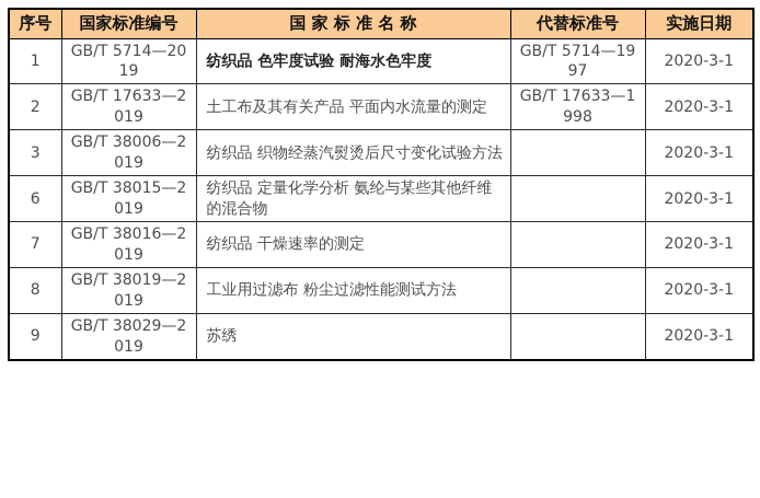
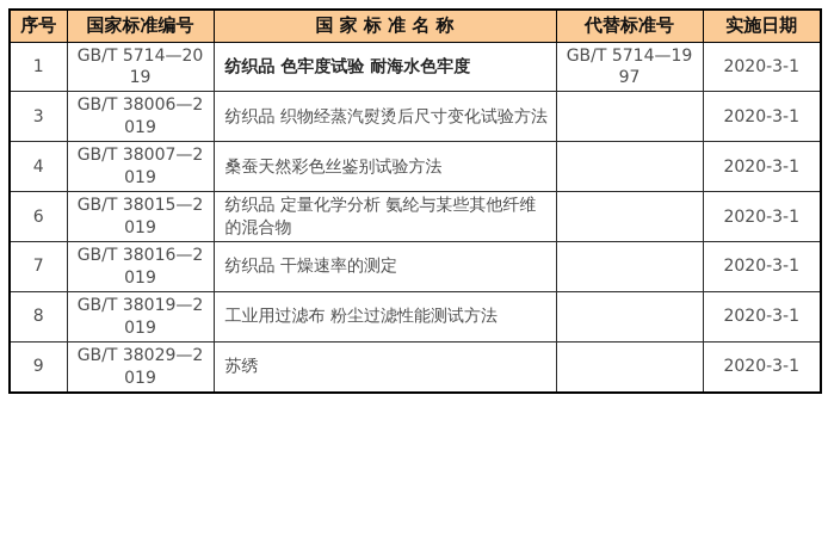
  序号	国家标准编号	国 家 标 准 名 称	代替标准号	实施日期
  1	GB/T 5714—2019	纺织品 色牢度试验 耐海水色牢度	GB/T 5714—1997	2020-3-1
- 2	GB/T 17633—2019	土工布及其有关产品 平面内水流量的测定	GB/T 17633—1998	2020-3-1
  3	GB/T 38006—2019	纺织品 织物经蒸汽熨烫后尺寸变化试验方法		2020-3-1
+ 4	GB/T 38007—2019	桑蚕天然彩色丝鉴别试验方法		2020-3-1
  6	GB/T 38015—2019	纺织品 定量化学分析 氨纶与某些其他纤维的混合物		2020-3-1
  7	GB/T 38016—2019	纺织品 干燥速率的测定		2020-3-1
  8	GB/T 38019—2019	工业用过滤布 粉尘过滤性能测试方法		2020-3-1
  9	GB/T 38029—2019	苏绣		2020-3-1
